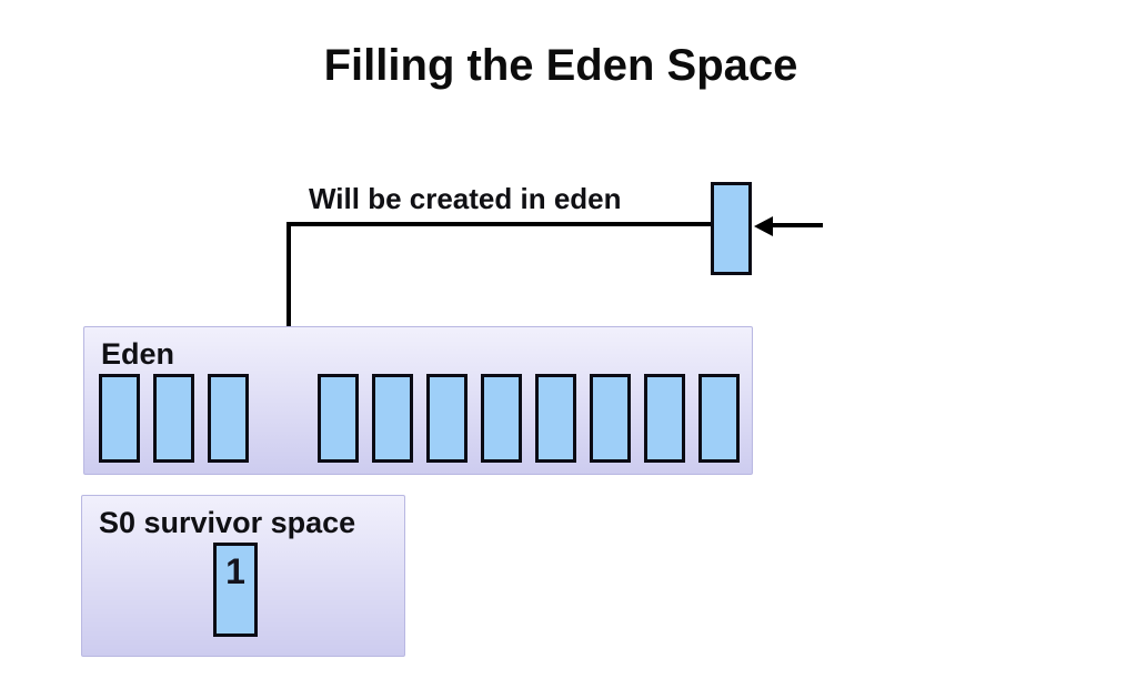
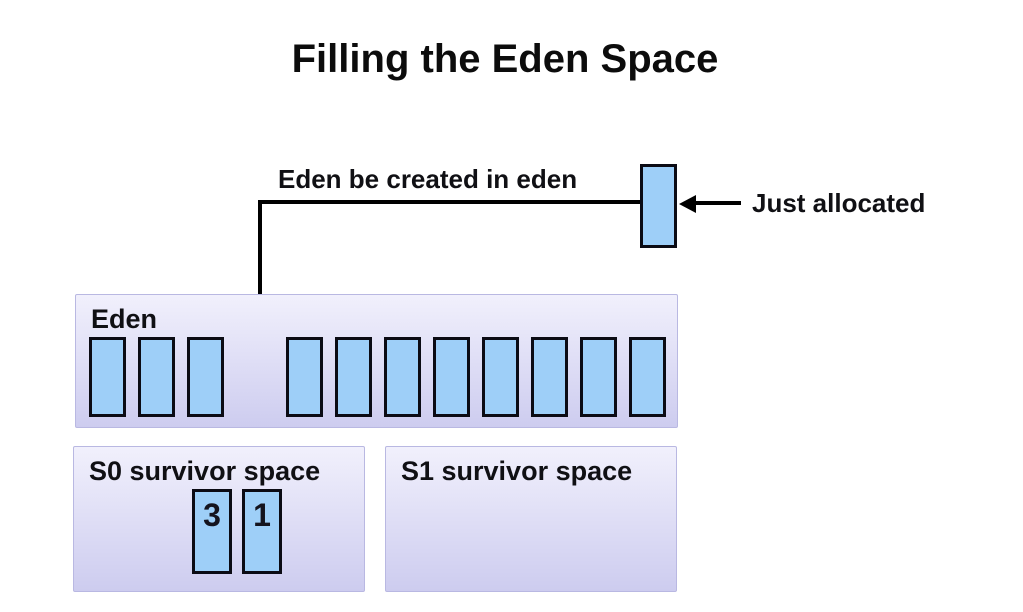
  Filling the Eden Space
- Will be created in eden
+ Eden be created in eden
+ Just allocated
  Eden
  S0 survivor space
+ 3
  1
+ S1 survivor space
